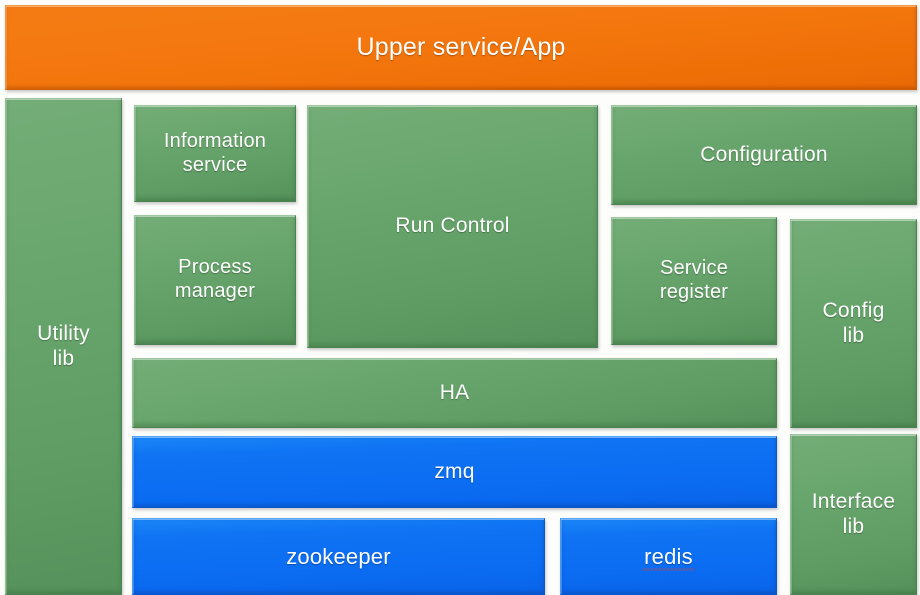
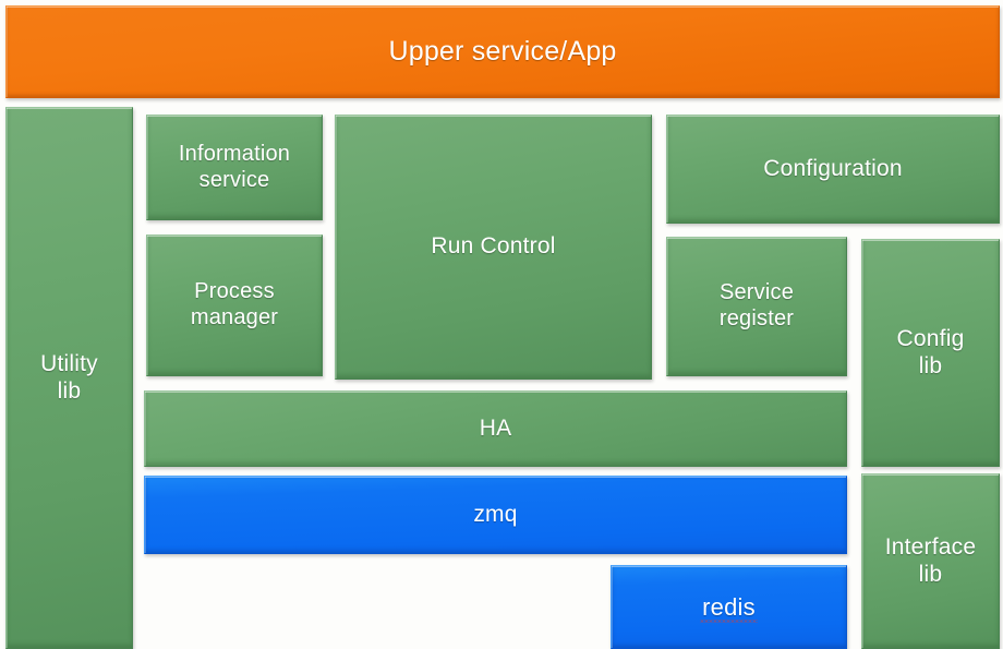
  Upper service/App
  Utility
  lib
  Information
  service
  Process
  manager
  Run Control
  Configuration
  Service
  register
  Config
  lib
  HA
  zmq
- zookeeper
  redis
  Interface
  lib
